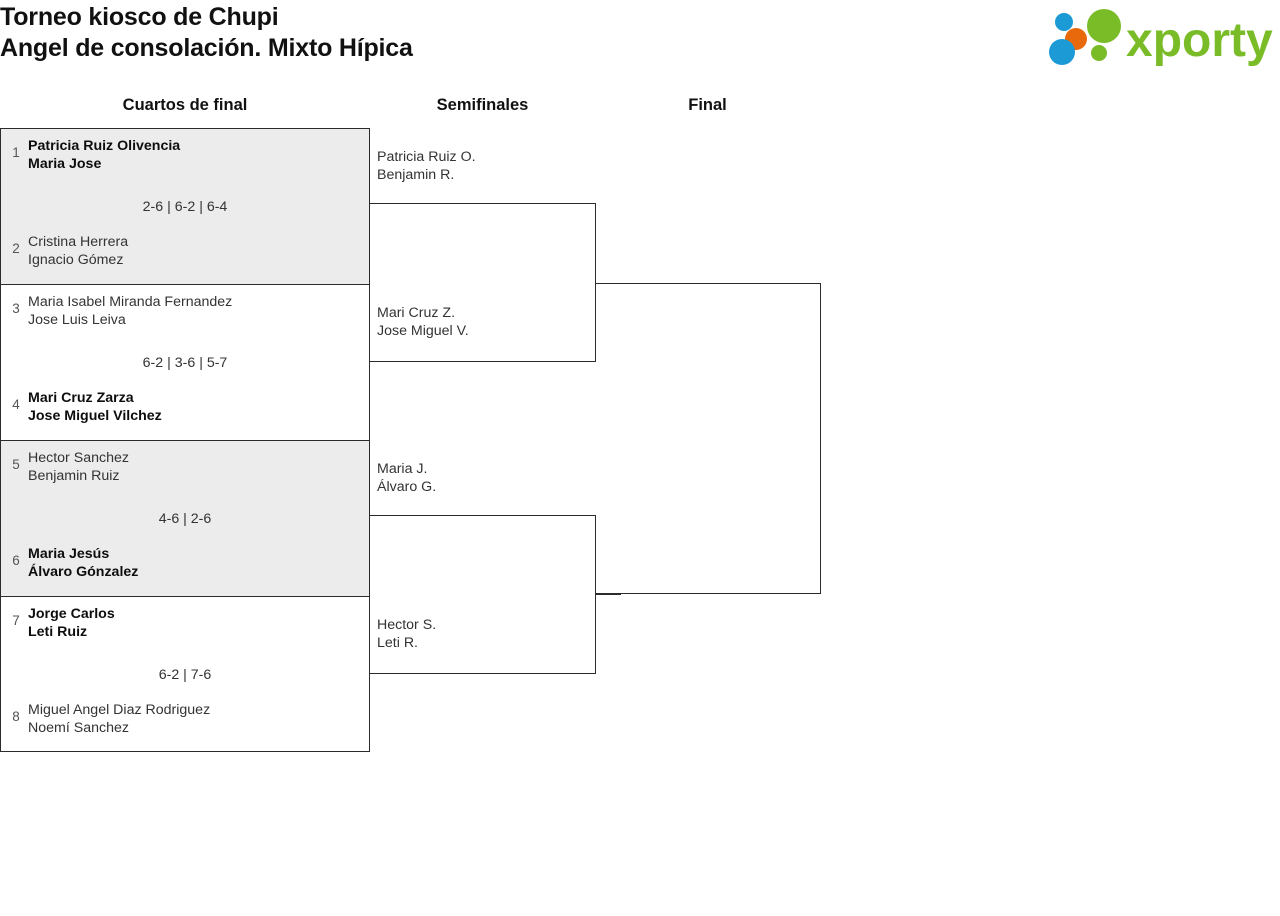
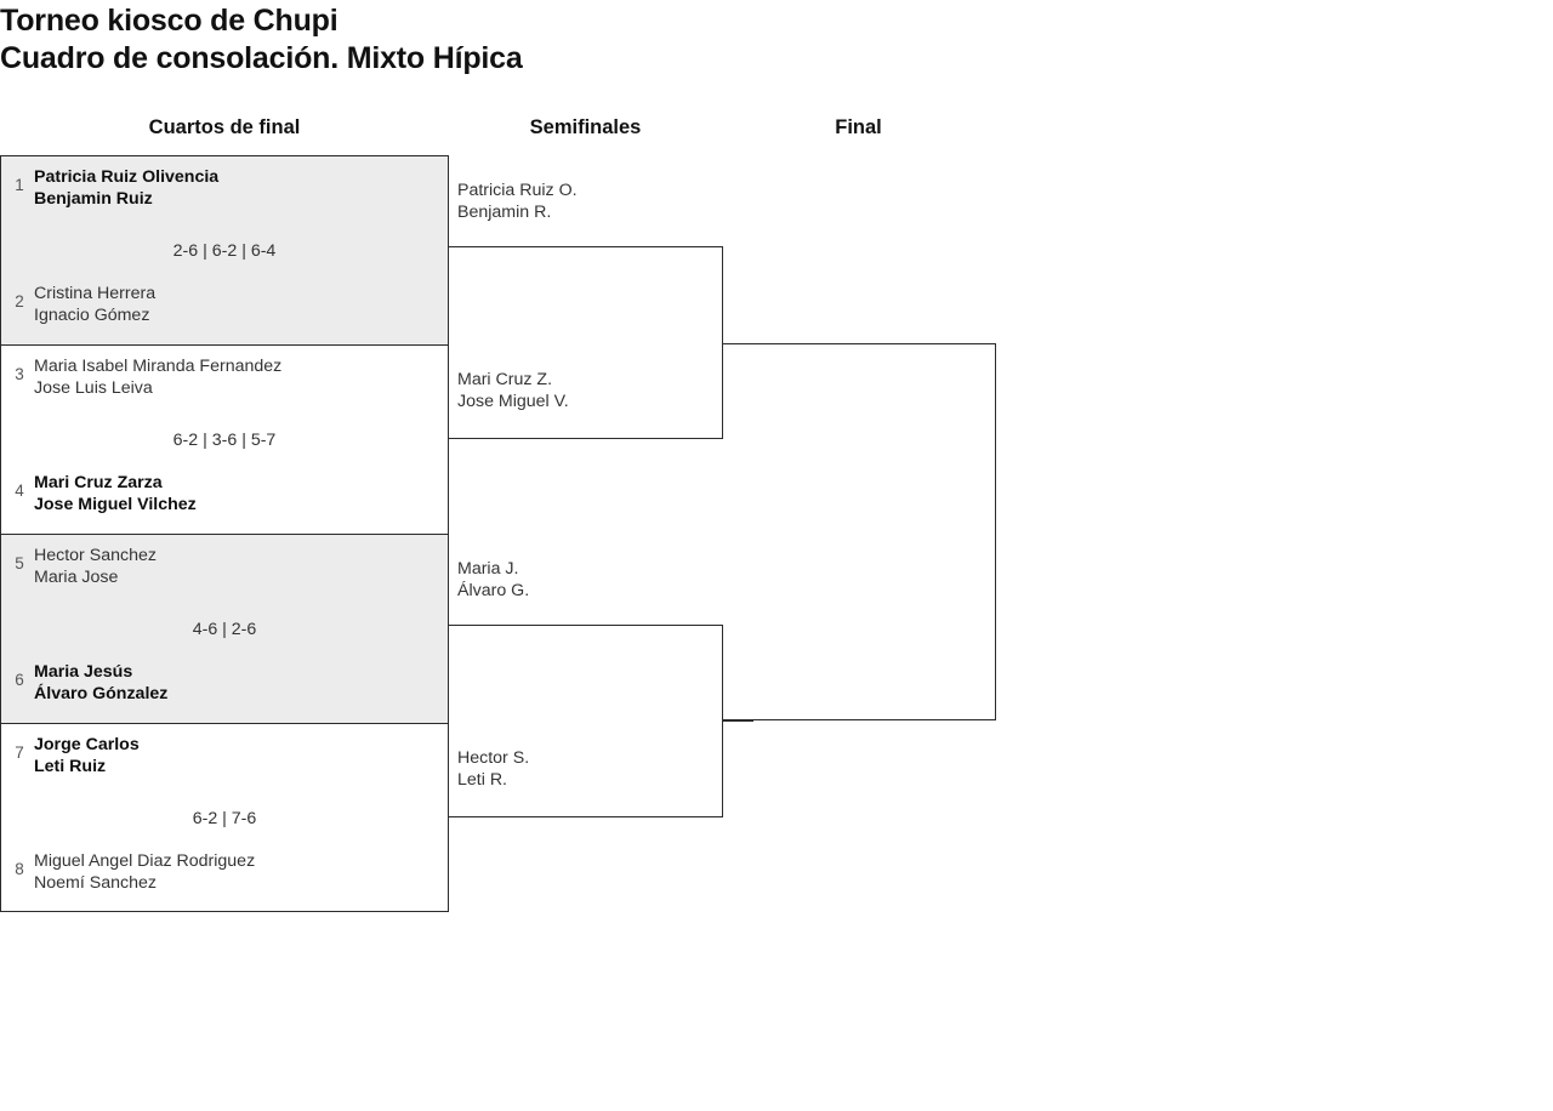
- Torneo kiosco de Chupi Angel de consolación. Mixto Hípica
+ Torneo kiosco de Chupi Cuadro de consolación. Mixto Hípica
- xporty
  Cuartos de final
  Semifinales
  Final
  1
  Patricia Ruiz Olivencia
- Maria Jose
+ Benjamin Ruiz
  2-6 | 6-2 | 6-4
  2
  Cristina Herrera
  Ignacio Gómez
  3
  Maria Isabel Miranda Fernandez
  Jose Luis Leiva
  6-2 | 3-6 | 5-7
  4
  Mari Cruz Zarza
  Jose Miguel Vilchez
  5
  Hector Sanchez
- Benjamin Ruiz
+ Maria Jose
  4-6 | 2-6
  6
  Maria Jesús
  Álvaro Gónzalez
  7
  Jorge Carlos
  Leti Ruiz
  6-2 | 7-6
  8
  Miguel Angel Diaz Rodriguez
  Noemí Sanchez
  Patricia Ruiz O.
  Benjamin R.
  Mari Cruz Z.
  Jose Miguel V.
  Maria J.
  Álvaro G.
  Hector S.
  Leti R.
